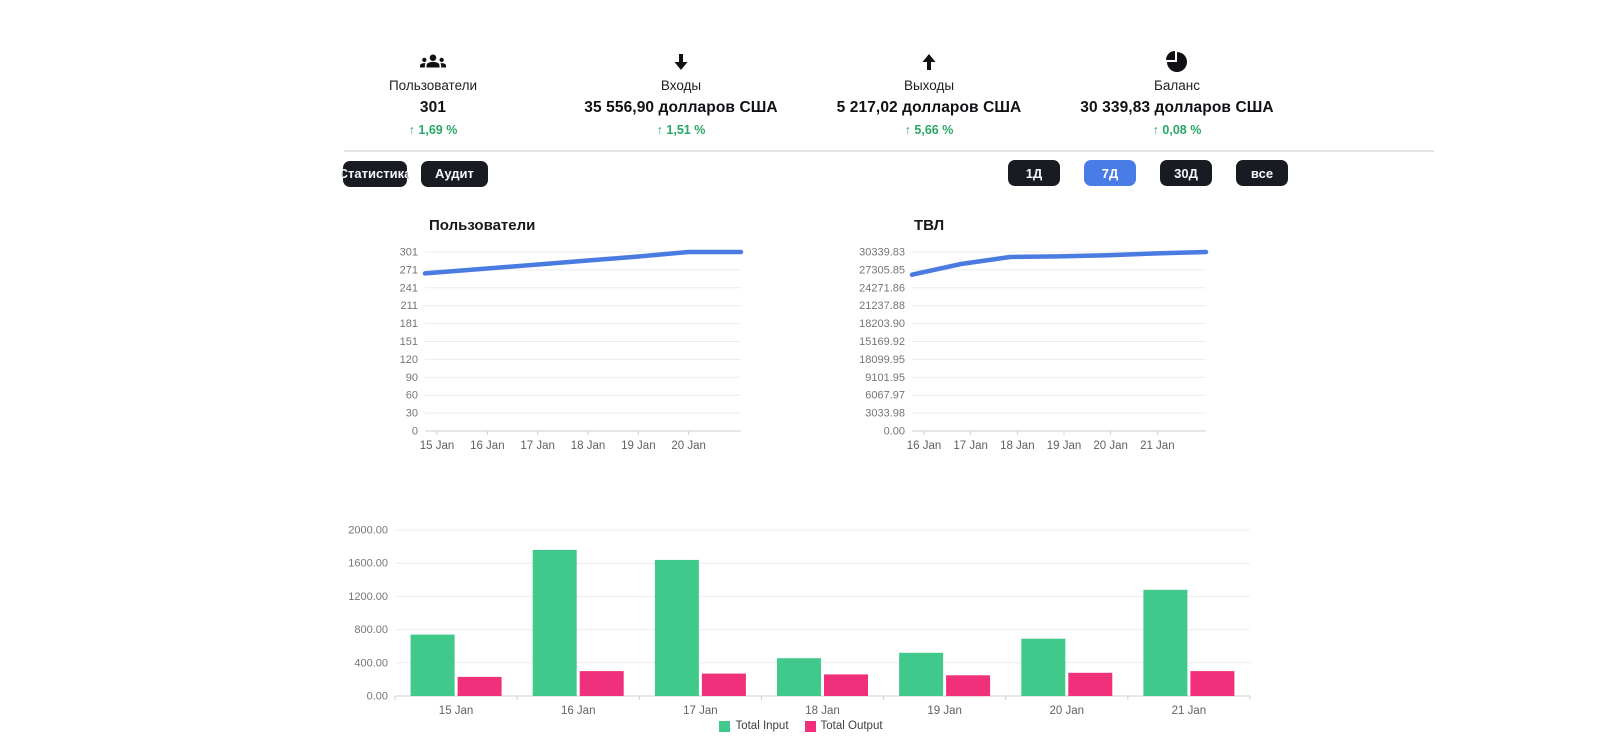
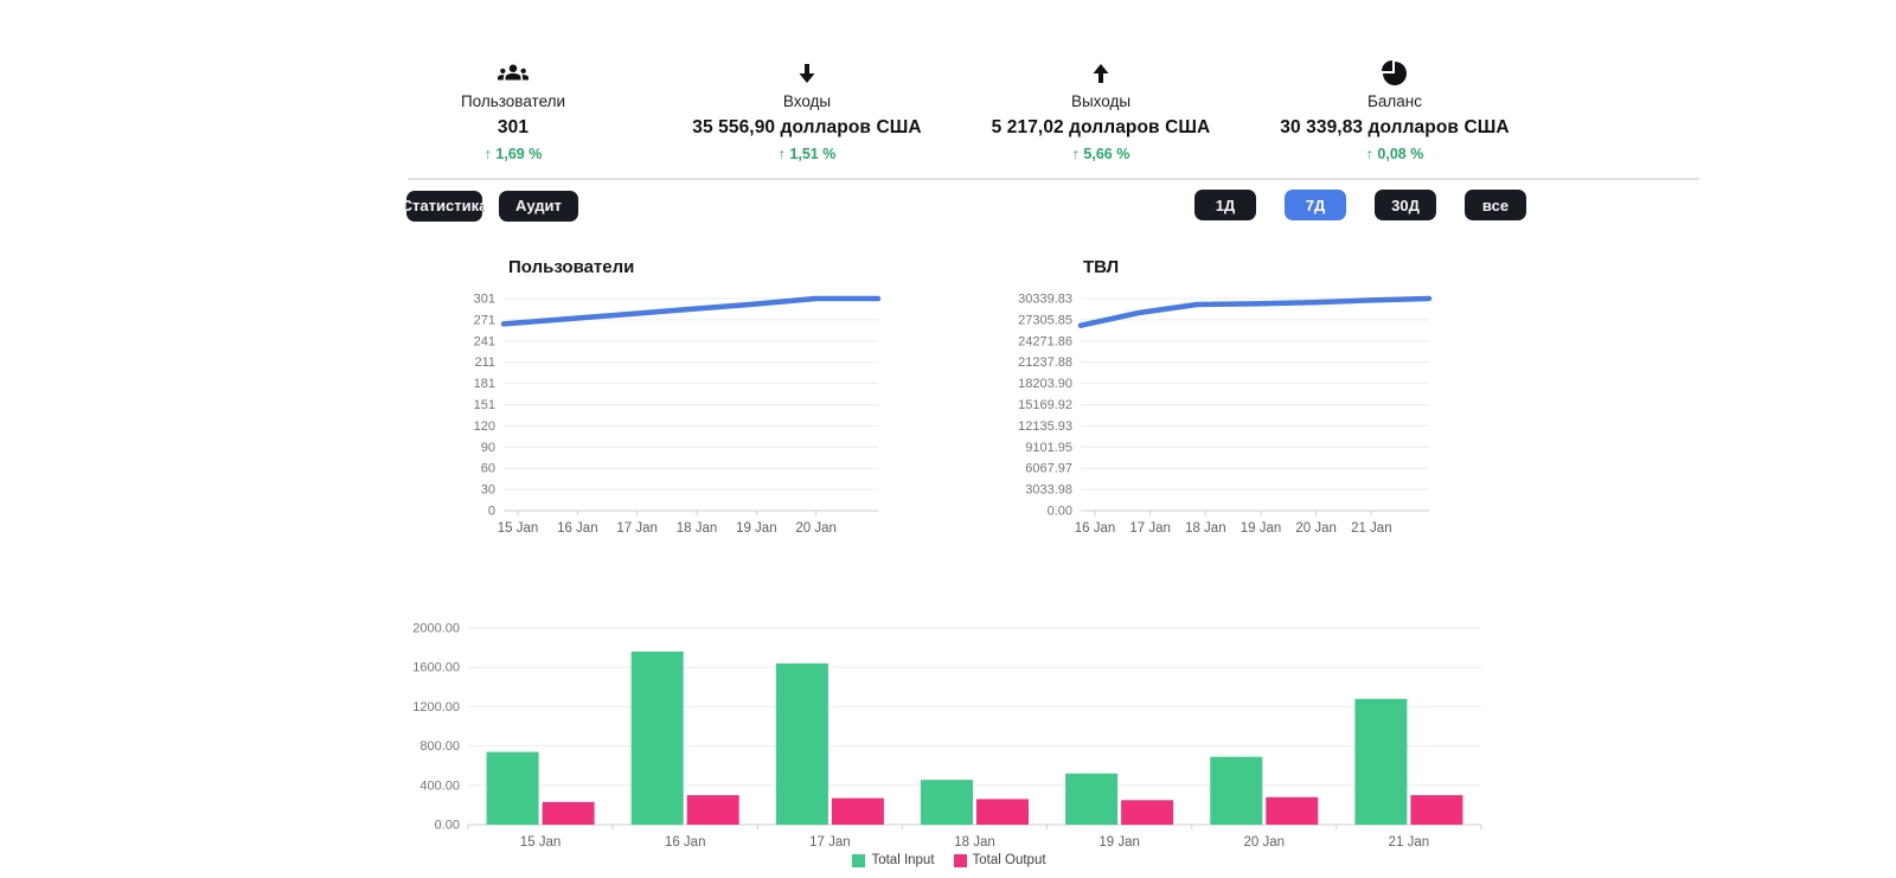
  Пользователи
  301
  ↑ 1,69 %
  Входы
  35 556,90 долларов США
  ↑ 1,51 %
  Выходы
  5 217,02 долларов США
  ↑ 5,66 %
  Баланс
  30 339,83 долларов США
  ↑ 0,08 %
  Статистик
  Аудит
  1Д
  7Д
  30Д
  все
  Пользователи
  301
  271
  241
  211
  181
  151
  120
  90
  60
  30
  0
  15 Jan
  16 Jan
  17 Jan
  18 Jan
  19 Jan
  20 Jan
  ТВЛ
  30339.83
  27305.85
  24271.86
  21237.88
  18203.90
  15169.92
- 18099.95
+ 12135.93
  9101.95
  6067.97
  3033.98
  0.00
  16 Jan
  17 Jan
  18 Jan
  19 Jan
  20 Jan
  21 Jan
  2000.00
  1600.00
  1200.00
  800.00
  400.00
  0.00
  15 Jan
  16 Jan
  17 Jan
  18 Jan
  19 Jan
  20 Jan
  21 Jan
  Total Input
  Total Output
